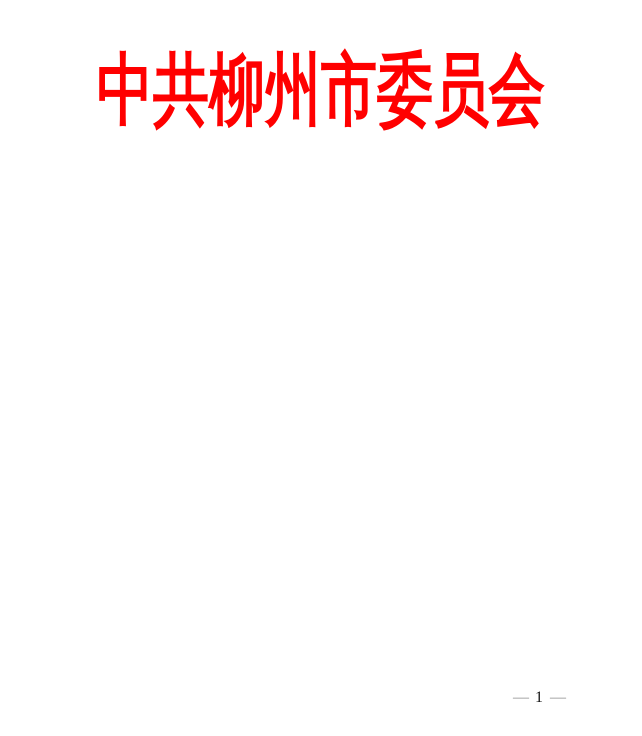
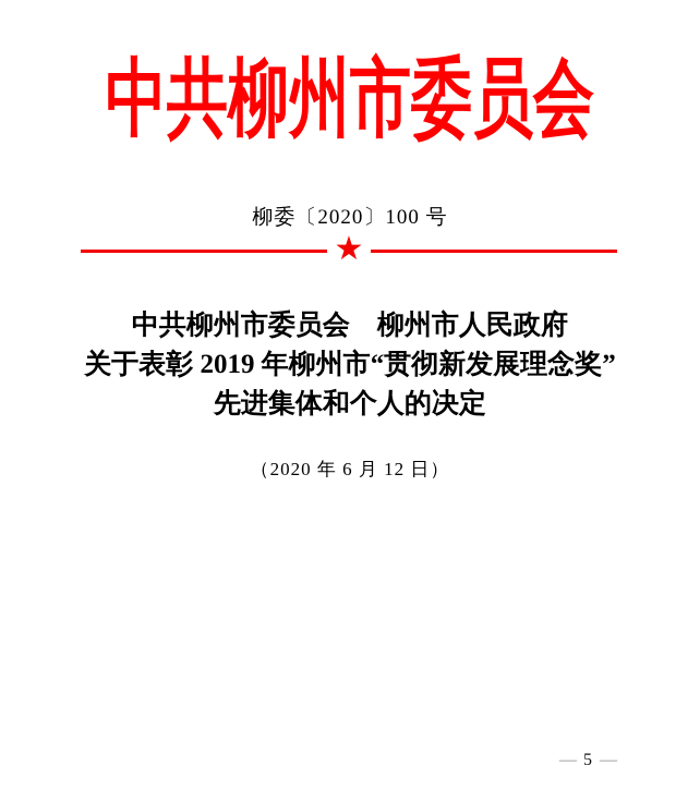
  中共柳州市委员会
+ 柳委〔2020〕100 号
+ ★
+ 中共柳州市委员会 柳州市人民政府
+ 关于表彰 2019 年柳州市“贯彻新发展理念奖”
+ 先进集体和个人的决定
+ （2020 年 6 月 12 日）
  —
- 1
+ 5
  —
